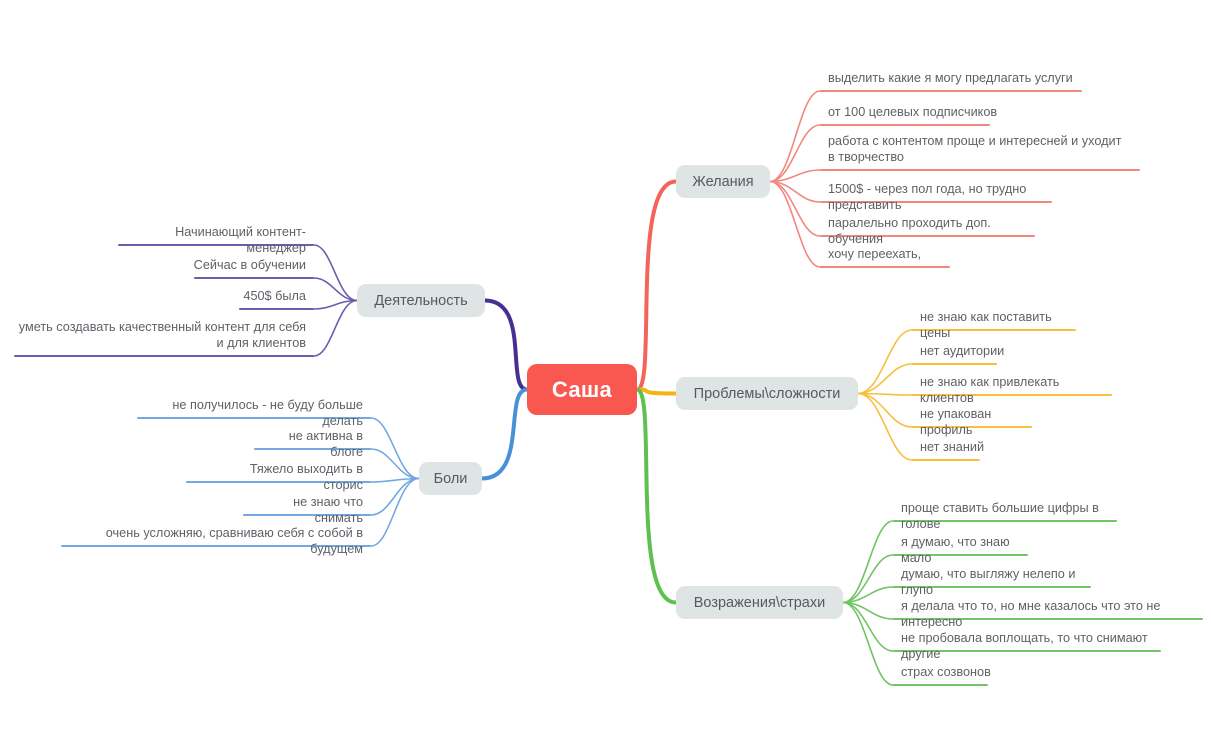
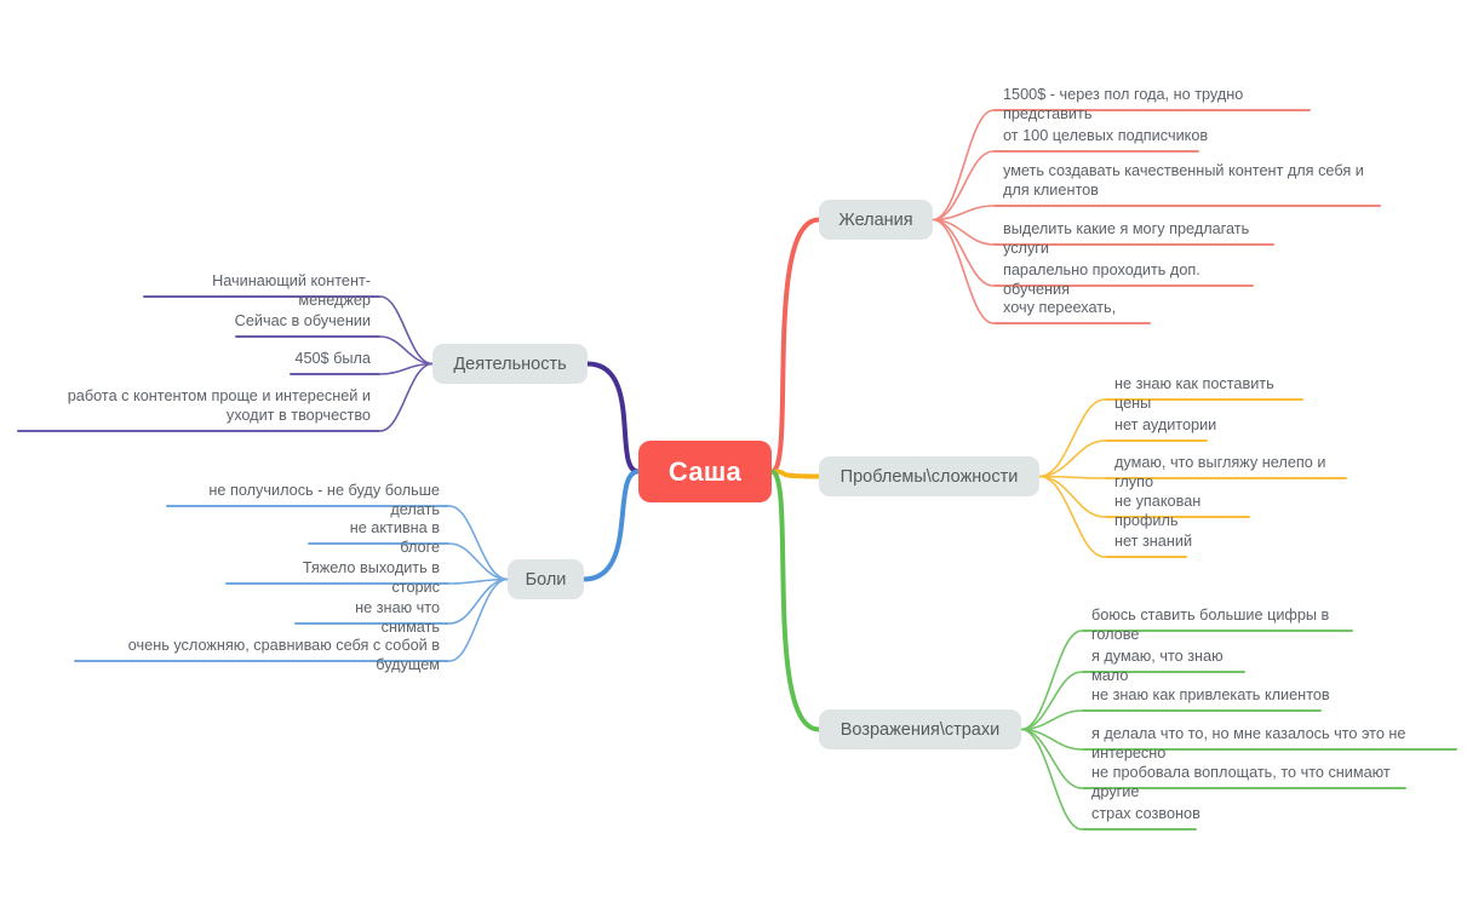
  Саша
  Желания
- выделить какие я могу предлагать услуги
+ 1500$ - через пол года, но трудно представить
  от 100 целевых подписчиков
- работа с контентом проще и интересней и уходит в творчество
+ уметь создавать качественный контент для себя и для клиентов
- 1500$ - через пол года, но трудно представить
+ выделить какие я могу предлагать услуги
  паралельно проходить доп. обучения
  хочу переехать,
  Проблемы\сложности
  не знаю как поставить цены
  нет аудитории
- не знаю как привлекать клиентов
+ думаю, что выгляжу нелепо и глупо
  не упакован профиль
  нет знаний
  Возражения\страхи
- проще ставить большие цифры в голове
+ боюсь ставить большие цифры в голове
  я думаю, что знаю мало
- думаю, что выгляжу нелепо и глупо
+ не знаю как привлекать клиентов
  я делала что то, но мне казалось что это не интересно
  не пробовала воплощать, то что снимают другие
  страх созвонов
  Деятельность
  Начинающий контент-менеджер
  Сейчас в обучении
  450$ была
- уметь создавать качественный контент для себя и для клиентов
+ работа с контентом проще и интересней и уходит в творчество
  Боли
  не получилось - не буду больше делать
  не активна в блоге
  Тяжело выходить в сторис
  не знаю что снимать
  очень усложняю, сравниваю себя с собой в будущем
